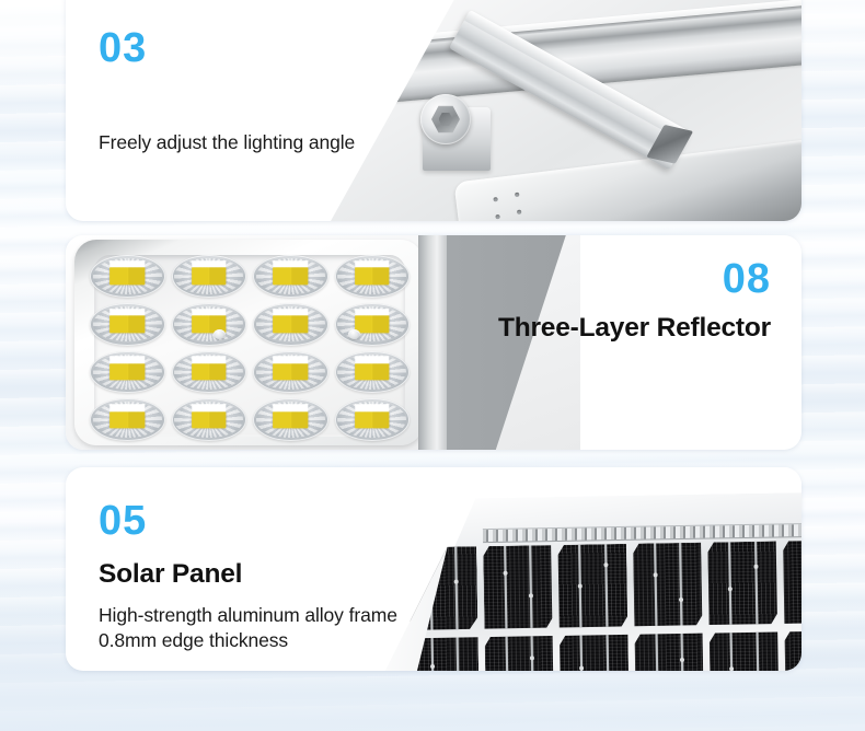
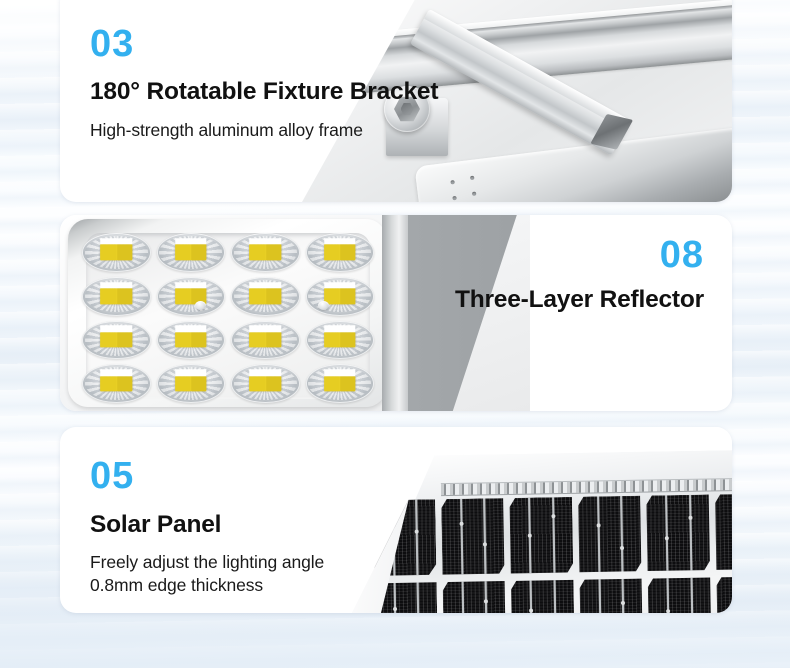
  03
+ 180° Rotatable Fixture Bracket
- Freely adjust the lighting angle
+ High-strength aluminum alloy frame
  08
  Three-Layer Reflector
  05
  Solar Panel
- High-strength aluminum alloy frame
+ Freely adjust the lighting angle
  0.8mm edge thickness
